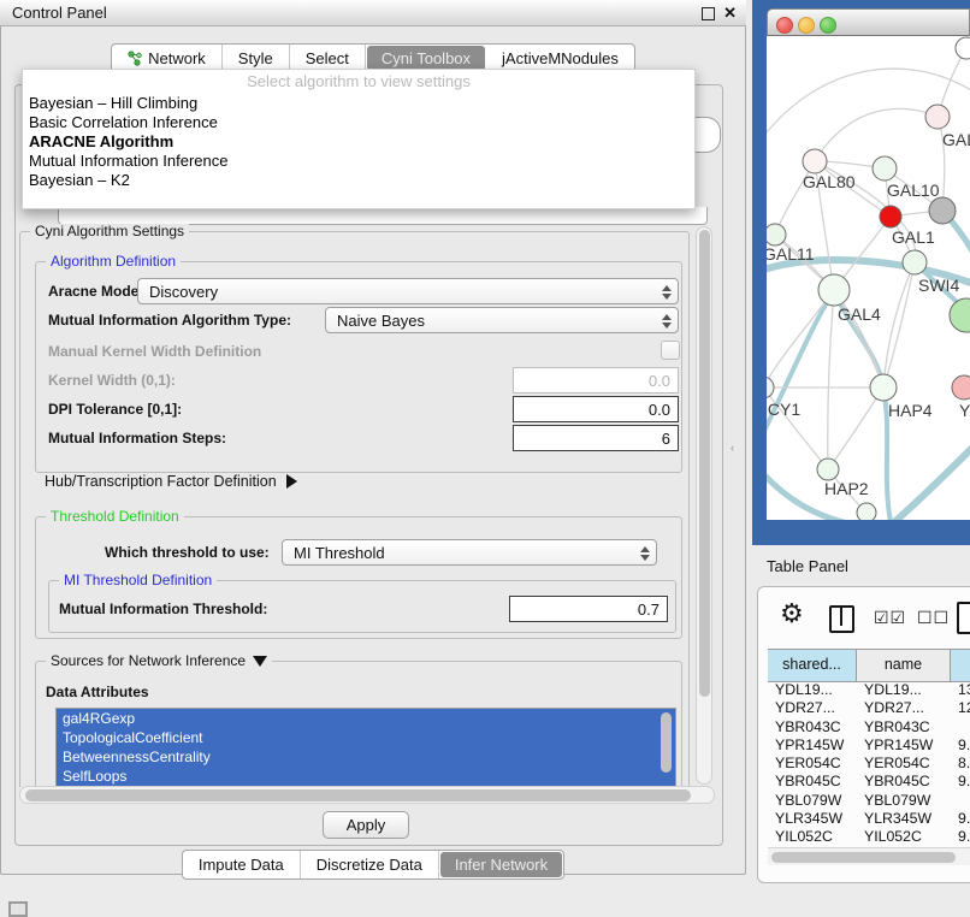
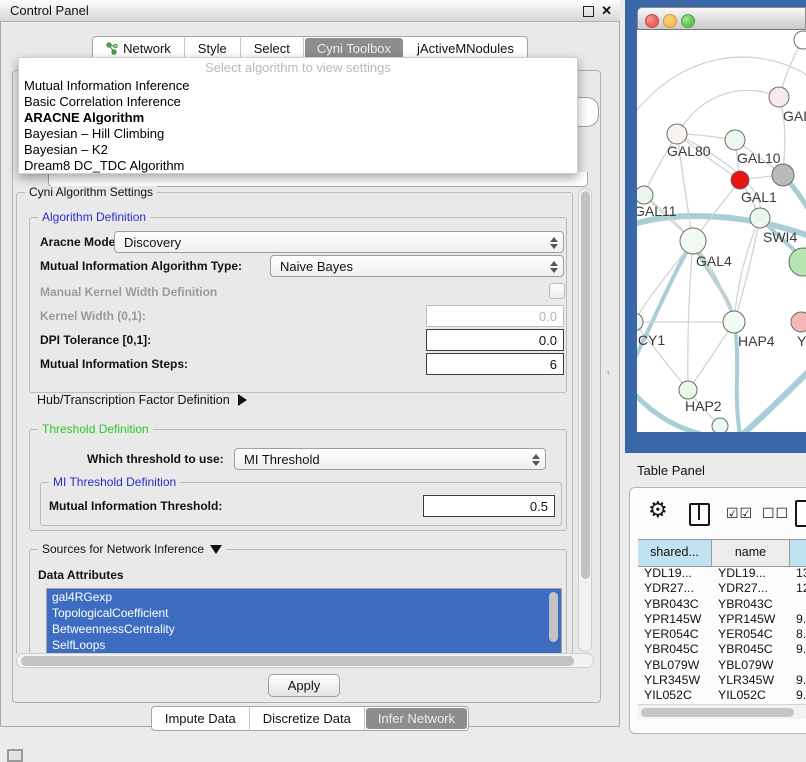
  Control Panel
  ✕
  Network
  Style
  Select
  Cyni Toolbox
  jActiveMNodules
  Cyni Algorithm Settings
  Algorithm Definition
  Aracne Mode
  Discovery
  Mutual Information Algorithm Type:
  Naive Bayes
  Manual Kernel Width Definition
  Kernel Width (0,1):
  0.0
  DPI Tolerance [0,1]:
  0.0
  Mutual Information Steps:
  6
  Hub/Transcription Factor Definition
  Threshold Definition
  Which threshold to use:
  MI Threshold
  MI Threshold Definition
  Mutual Information Threshold:
- 0.7
+ 0.5
  Sources for Network Inference
  Data Attributes
  gal4RGexp
  TopologicalCoefficient
  BetweennessCentrality
  SelfLoops
  Apply
  Impute Data
  Discretize Data
  Infer Network
  Select algorithm to view settings
- Bayesian – Hill Climbing
+ Mutual Information Inference
  Basic Correlation Inference
  ARACNE Algorithm
- Mutual Information Inference
+ Bayesian – Hill Climbing
  Bayesian – K2
+ Dream8 DC_TDC Algorithm
  GAL80
  GAL10
  GAL1
  GAL11
  SWI4
  GAL4
  CY1
  HAP4
  Y
  HAP2
  Table Panel
  ⚙
  ☑☑
  ☐☐
  shared...
  name
  YDL19...
  YDL19...
  YDR27...
  YDR27...
  YBR043C
  YBR043C
  YPR145W
  YPR145W
  9.
  YER054C
  YER054C
  8.
  YBR045C
  YBR045C
  9.
  YBL079W
  YBL079W
  YLR345W
  YLR345W
  9.
  YIL052C
  YIL052C
  9.
  ‹
